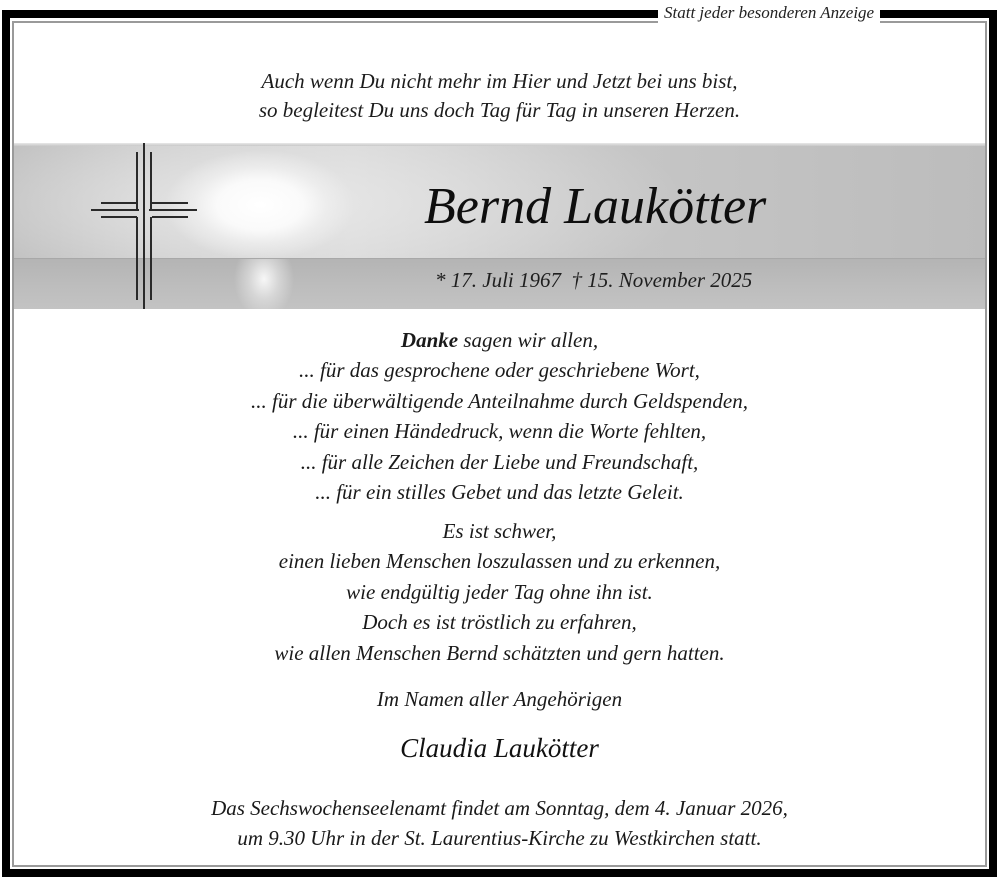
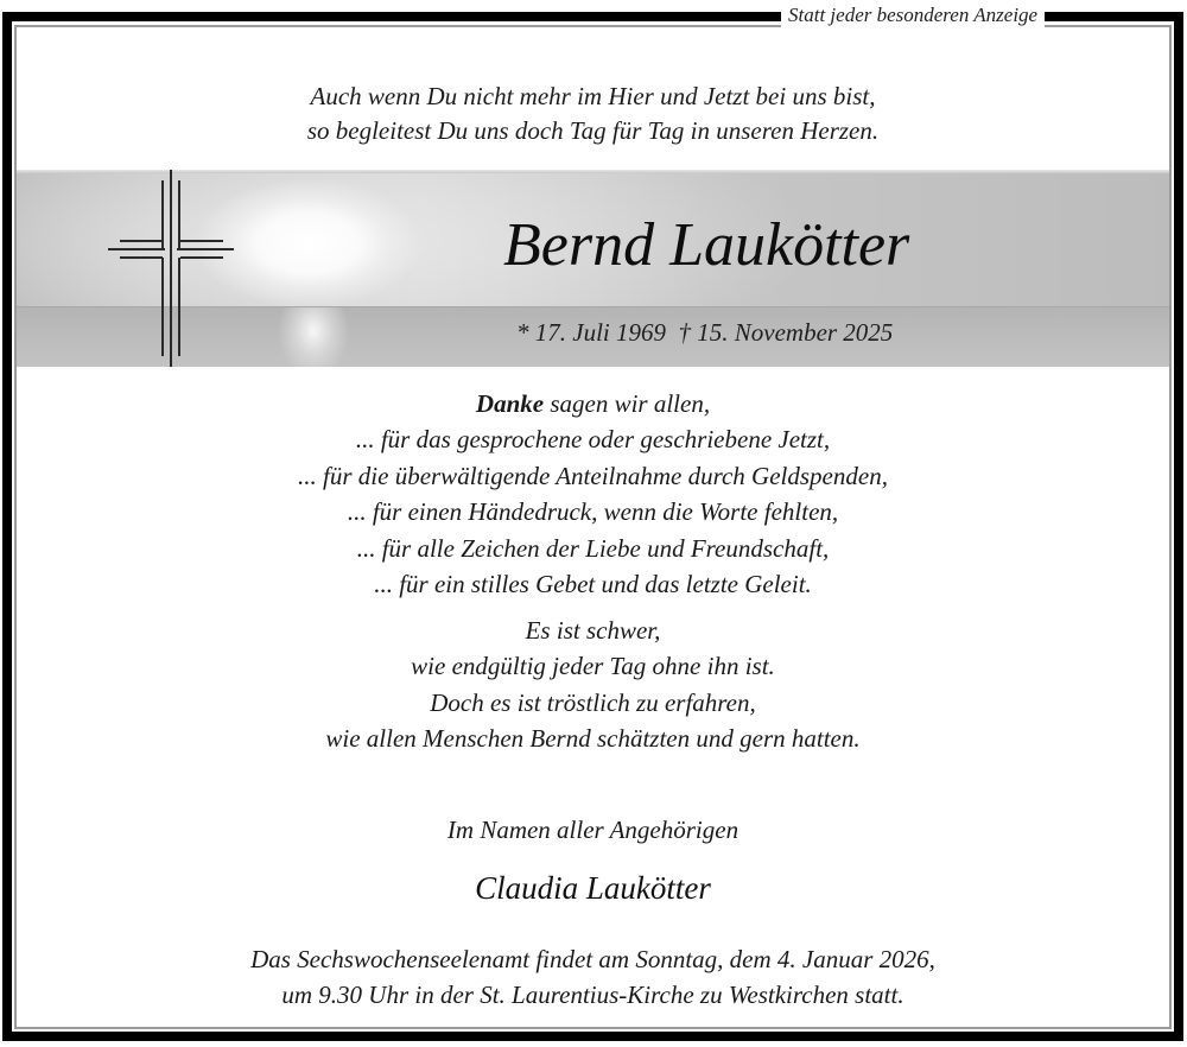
  Statt jeder besonderen Anzeige
  Auch wenn Du nicht mehr im Hier und Jetzt bei uns bist,
  so begleitest Du uns doch Tag für Tag in unseren Herzen.
  Bernd Laukötter
- * 17. Juli 1967 † 15. November 2025
+ * 17. Juli 1969 † 15. November 2025
  Danke sagen wir allen,
- ... für das gesprochene oder geschriebene Wort,
+ ... für das gesprochene oder geschriebene Jetzt,
  ... für die überwältigende Anteilnahme durch Geldspenden,
  ... für einen Händedruck, wenn die Worte fehlten,
  ... für alle Zeichen der Liebe und Freundschaft,
  ... für ein stilles Gebet und das letzte Geleit.
  Es ist schwer,
- einen lieben Menschen loszulassen und zu erkennen,
  wie endgültig jeder Tag ohne ihn ist.
  Doch es ist tröstlich zu erfahren,
  wie allen Menschen Bernd schätzten und gern hatten.
  Im Namen aller Angehörigen
  Claudia Laukötter
  Das Sechswochenseelenamt findet am Sonntag, dem 4. Januar 2026,
  um 9.30 Uhr in der St. Laurentius-Kirche zu Westkirchen statt.
